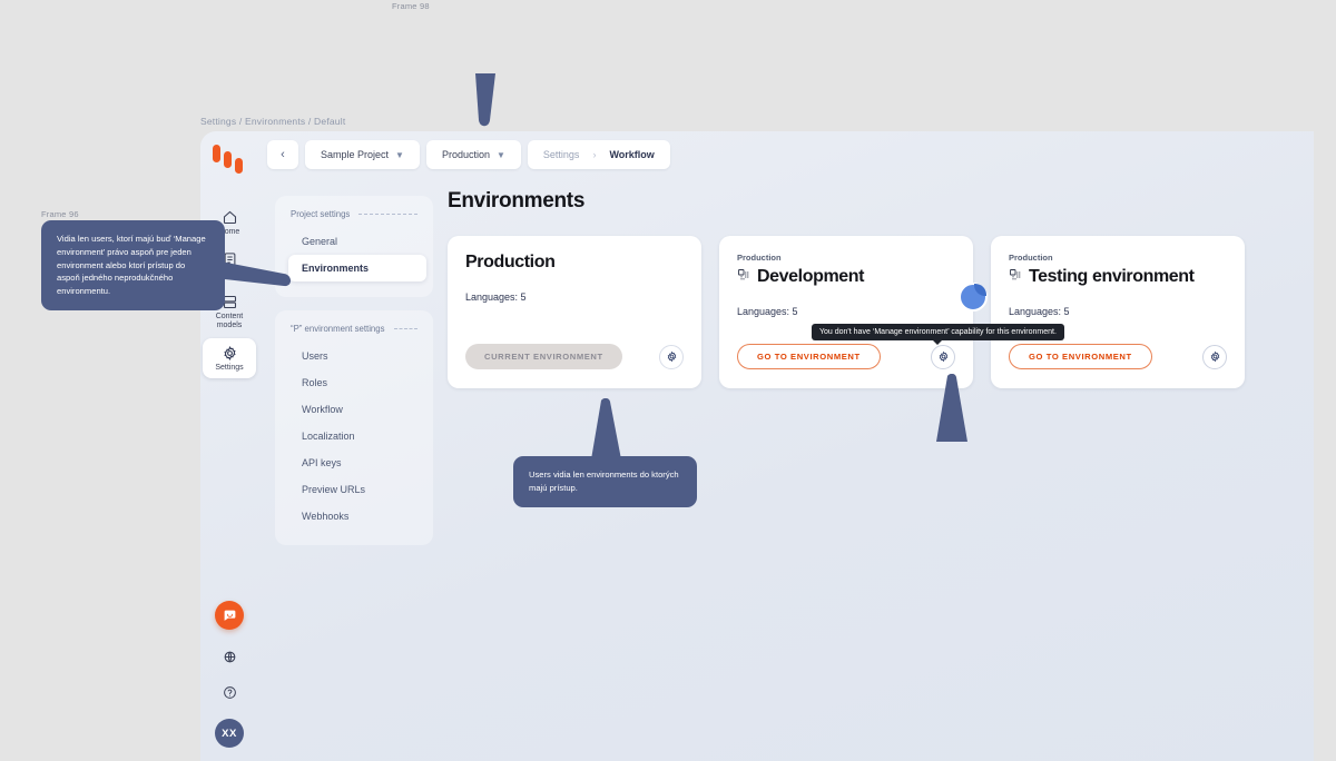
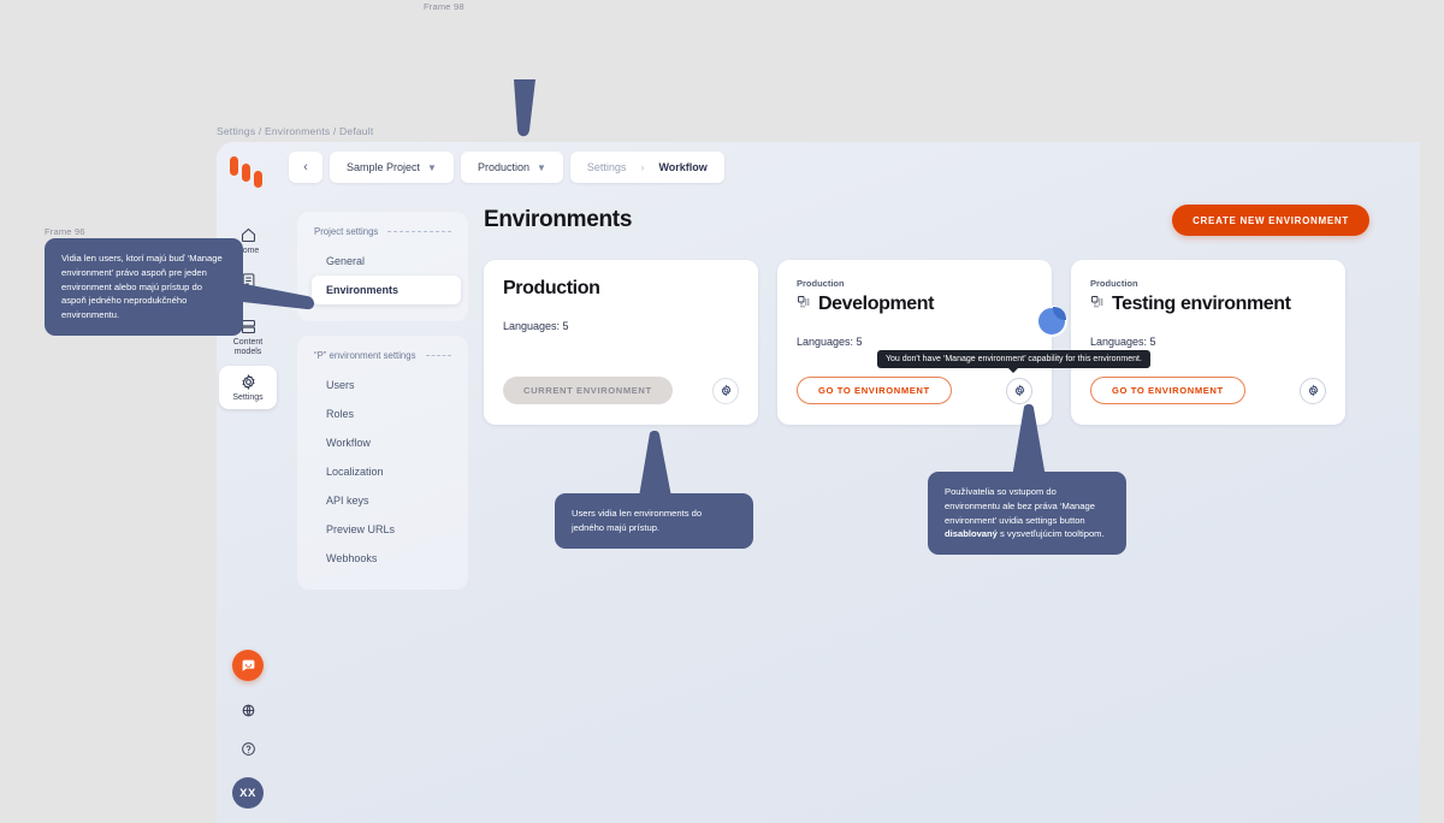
  Settings / Environments / Default
  XX
  ‹
  Sample Project
  ▼
  Production
  ▼
  Settings
  ›
  Workflow
  Project settings
  General
  Environments
  “P” environment settings
  Users
  Roles
  Workflow
  Localization
  API keys
  Preview URLs
  Webhooks
  Environments
+ CREATE NEW ENVIRONMENT
  Production
  Languages: 5
  CURRENT ENVIRONMENT
  Production
  Development
  Languages: 5
  GO TO ENVIRONMENT
  Production
  Testing environment
  Languages: 5
  GO TO ENVIRONMENT
  Frame 98
  Frame 96
- Vidia len users, ktorí majú buď ‘Manage environment’ právo aspoň pre jeden environment alebo ktorí prístup do aspoň jedného neprodukčného environmentu.
+ Vidia len users, ktorí majú buď ‘Manage environment’ právo aspoň pre jeden environment alebo majú prístup do aspoň jedného neprodukčného environmentu.
- Users vidia len environments do ktorých majú prístup.
+ Users vidia len environments do jedného majú prístup.
+ Používatelia so vstupom do environmentu ale bez práva ‘Manage environment’ uvidia settings button disablovaný s vysvetľujúcim tooltipom.
